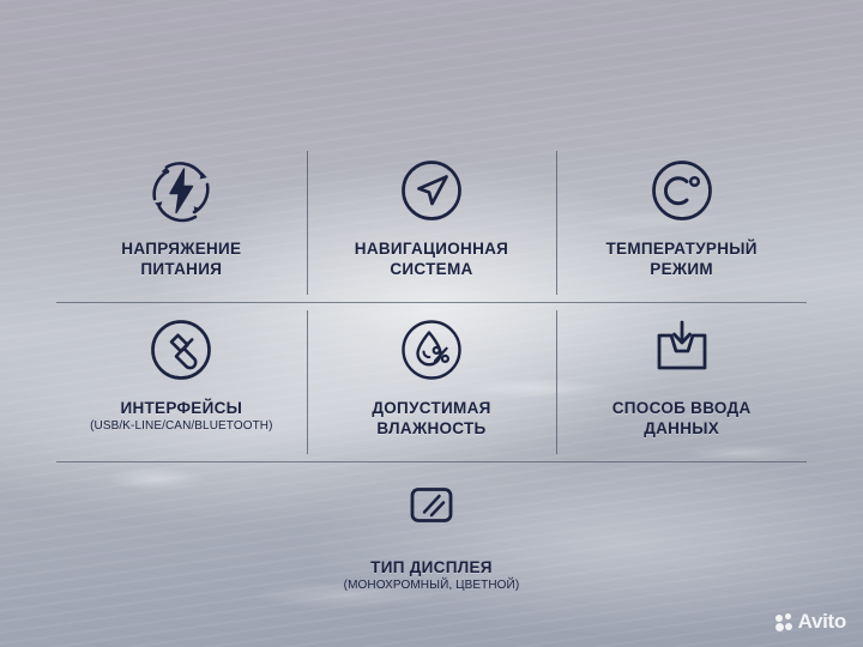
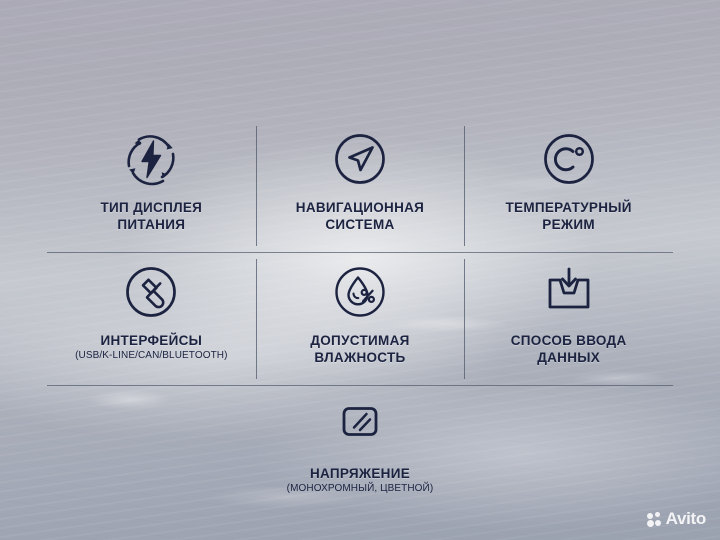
- НАПРЯЖЕНИЕ
+ ТИП ДИСПЛЕЯ
  ПИТАНИЯ
  НАВИГАЦИОННАЯ
  СИСТЕМА
  ТЕМПЕРАТУРНЫЙ
  РЕЖИМ
  ИНТЕРФЕЙСЫ
  (USB/K-LINE/CAN/BLUETOOTH)
  ДОПУСТИМАЯ
  ВЛАЖНОСТЬ
  СПОСОБ ВВОДА
  ДАННЫХ
- ТИП ДИСПЛЕЯ
+ НАПРЯЖЕНИЕ
  (МОНОХРОМНЫЙ, ЦВЕТНОЙ)
  Avito
